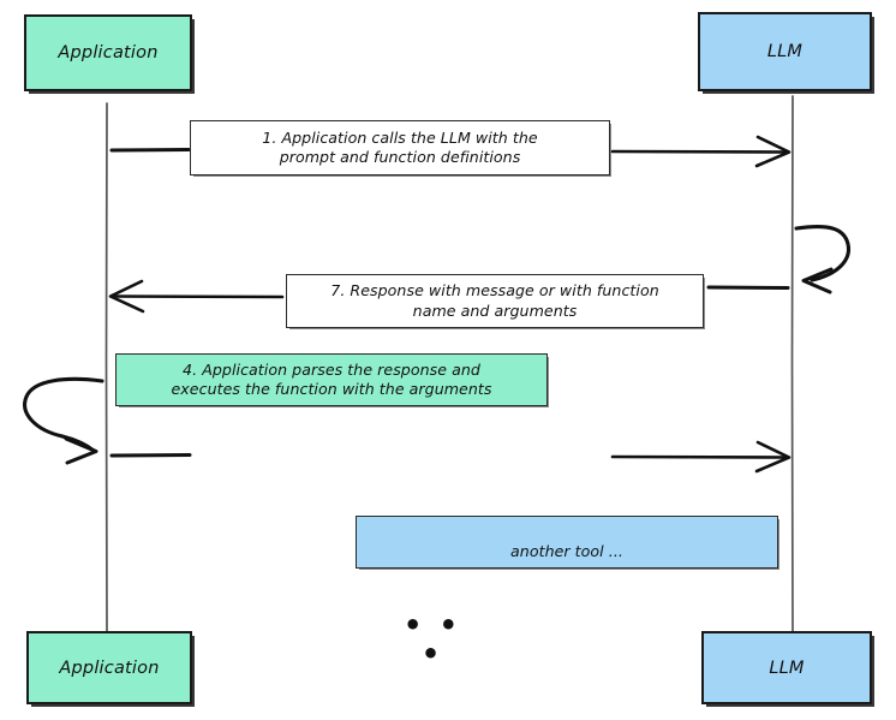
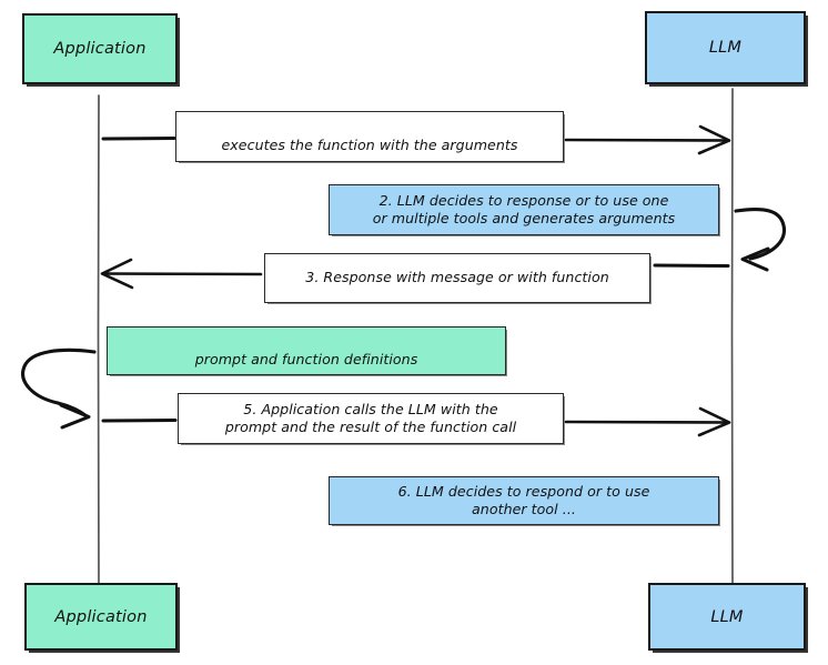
  Application
  LLM
  Application
  LLM
- 1. Application calls the LLM with the
- prompt and function definitions
+ executes the function with the arguments
+ 2. LLM decides to response or to use one
+ or multiple tools and generates arguments
- 7. Response with message or with function
+ 3. Response with message or with function
- name and arguments
- 4. Application parses the response and
- executes the function with the arguments
+ prompt and function definitions
+ 5. Application calls the LLM with the
+ prompt and the result of the function call
+ 6. LLM decides to respond or to use
  another tool ...
- • • •
